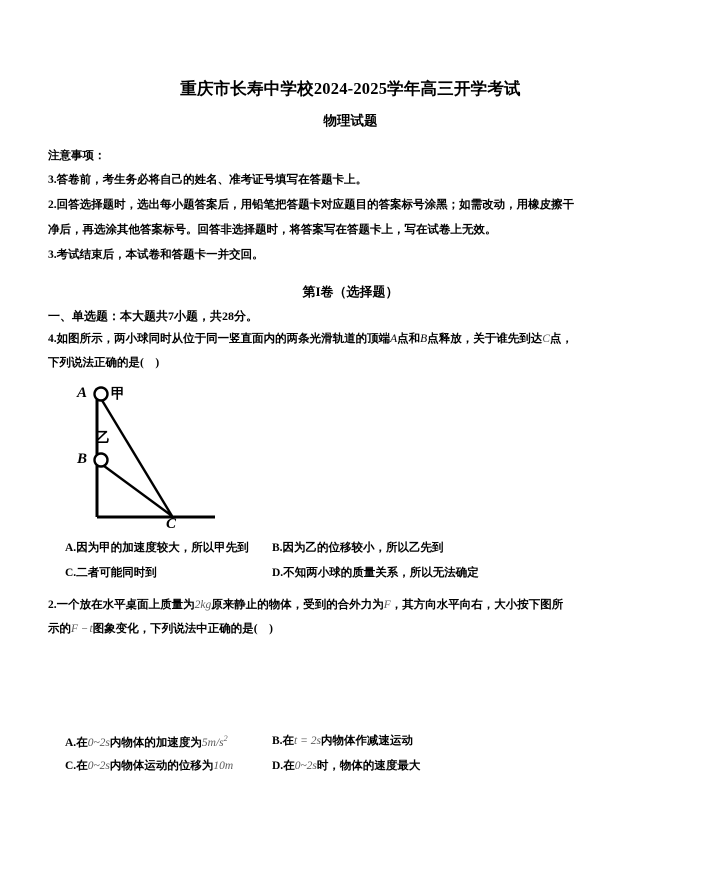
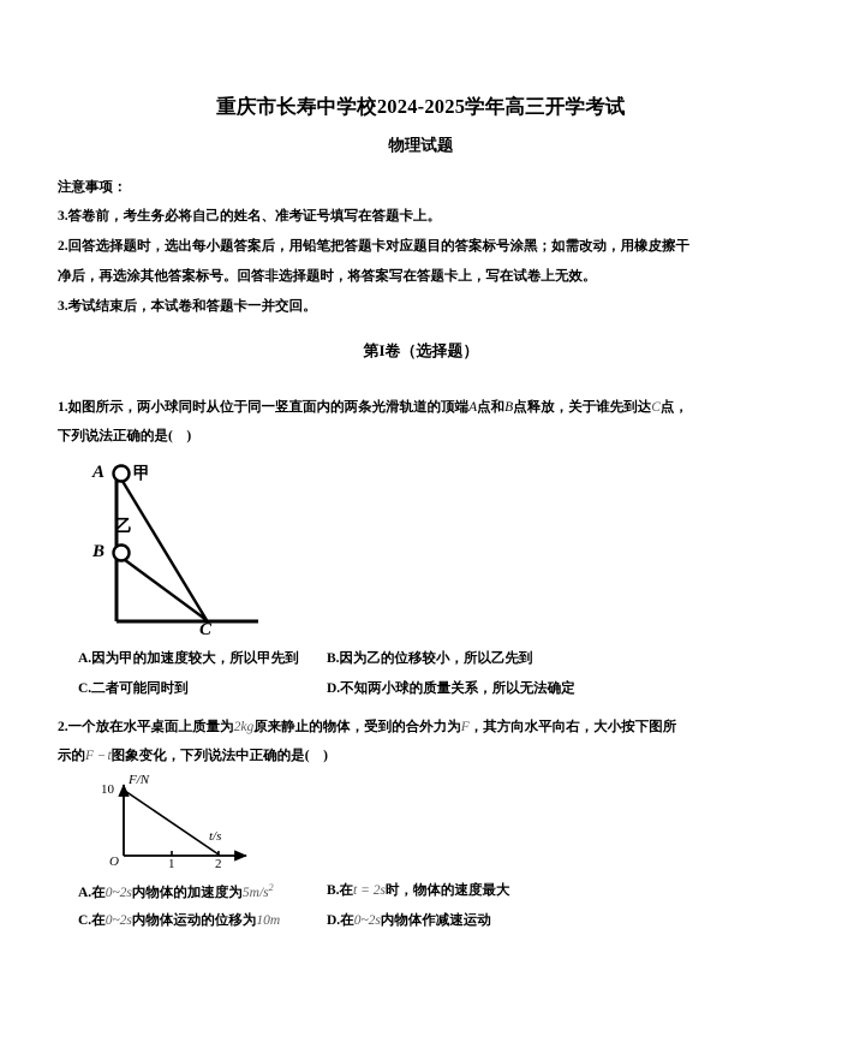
  重庆市长寿中学校2024-2025学年高三开学考试
  物理试题
  注意事项：
  3.答卷前，考生务必将自己的姓名、准考证号填写在答题卡上。
  2.回答选择题时，选出每小题答案后，用铅笔把答题卡对应题目的答案标号涂黑；如需改动，用橡皮擦干
  净后，再选涂其他答案标号。回答非选择题时，将答案写在答题卡上，写在试卷上无效。
  3.考试结束后，本试卷和答题卡一并交回。
  第I卷（选择题）
- 一、单选题：本大题共7小题，共28分。
- 4.如图所示，两小球同时从位于同一竖直面内的两条光滑轨道的顶端A点和B点释放，关于谁先到达C点，
+ 1.如图所示，两小球同时从位于同一竖直面内的两条光滑轨道的顶端A点和B点释放，关于谁先到达C点，
  下列说法正确的是( )
  A
  甲
  B
  乙
  C
  A.因为甲的加速度较大，所以甲先到
  B.因为乙的位移较小，所以乙先到
  C.二者可能同时到
  D.不知两小球的质量关系，所以无法确定
  2.一个放在水平桌面上质量为2kg原来静止的物体，受到的合外力为F，其方向水平向右，大小按下图所
  示的F－t图象变化，下列说法中正确的是( )
+ F/N
+ t/s
+ 10
+ O
+ 1
+ 2
  A.在0~2s内物体的加速度为5m/s2
- B.在t = 2s内物体作减速运动
+ B.在t = 2s时，物体的速度最大
  C.在0~2s内物体运动的位移为10m
- D.在0~2s时，物体的速度最大
+ D.在0~2s内物体作减速运动
